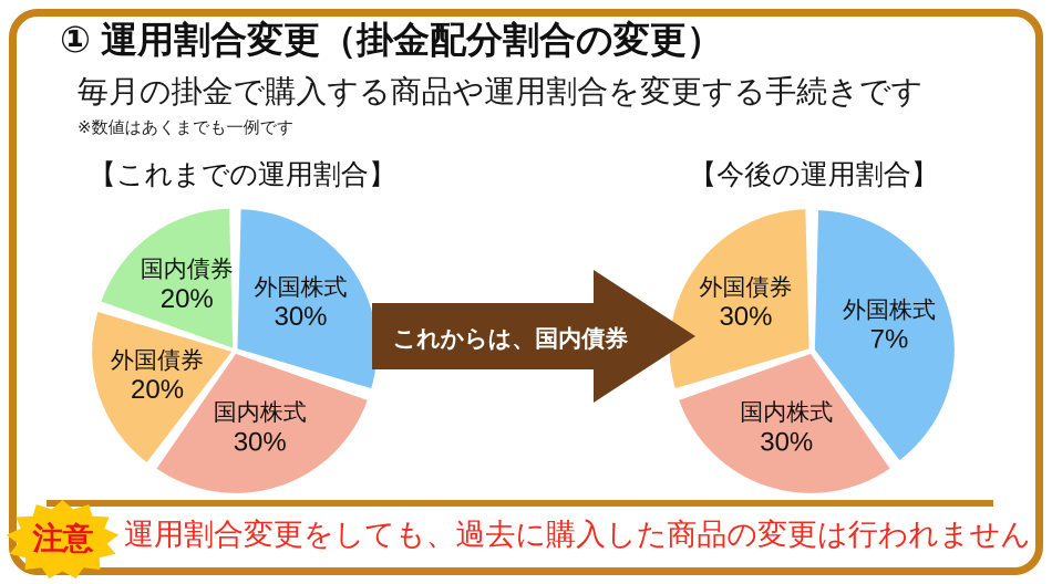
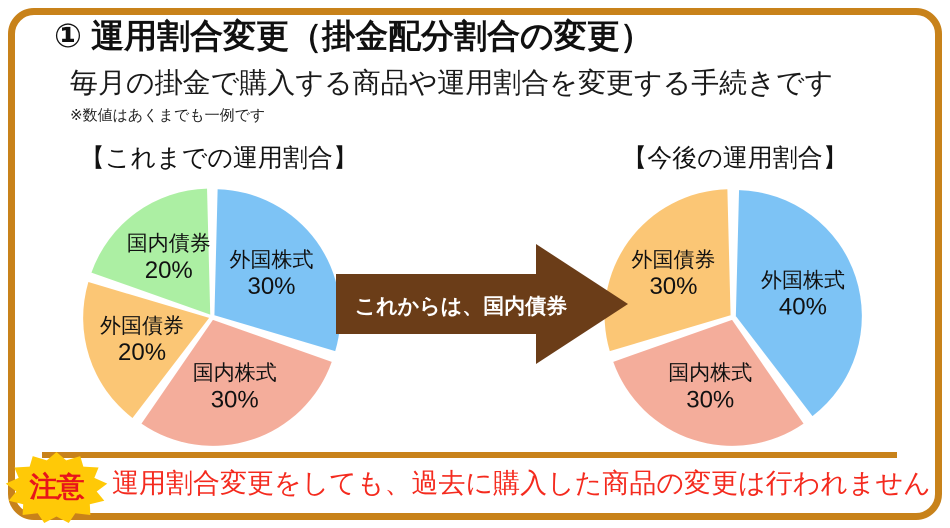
  ① 運用割合変更（掛金配分割合の変更）
  毎月の掛金で購入する商品や運用割合を変更する手続きです
  ※数値はあくまでも一例です
  【これまでの運用割合】
  【今後の運用割合】
  外国株式
  30%
  国内株式
  30%
  外国債券
  20%
  国内債券
  20%
  外国株式
- 7%
+ 40%
  国内株式
  30%
  外国債券
  30%
  これからは、国内債券
  注意
  運用割合変更をしても、過去に購入した商品の変更は行われません
